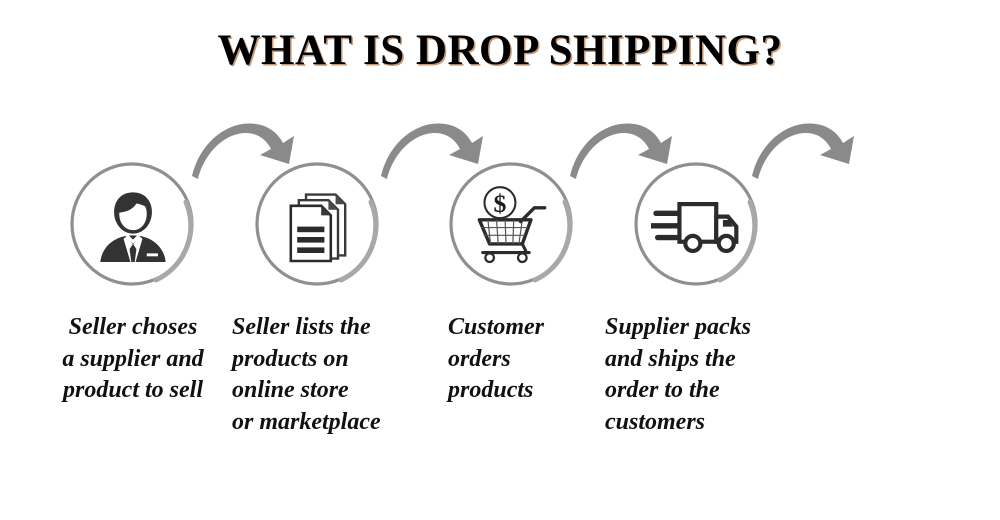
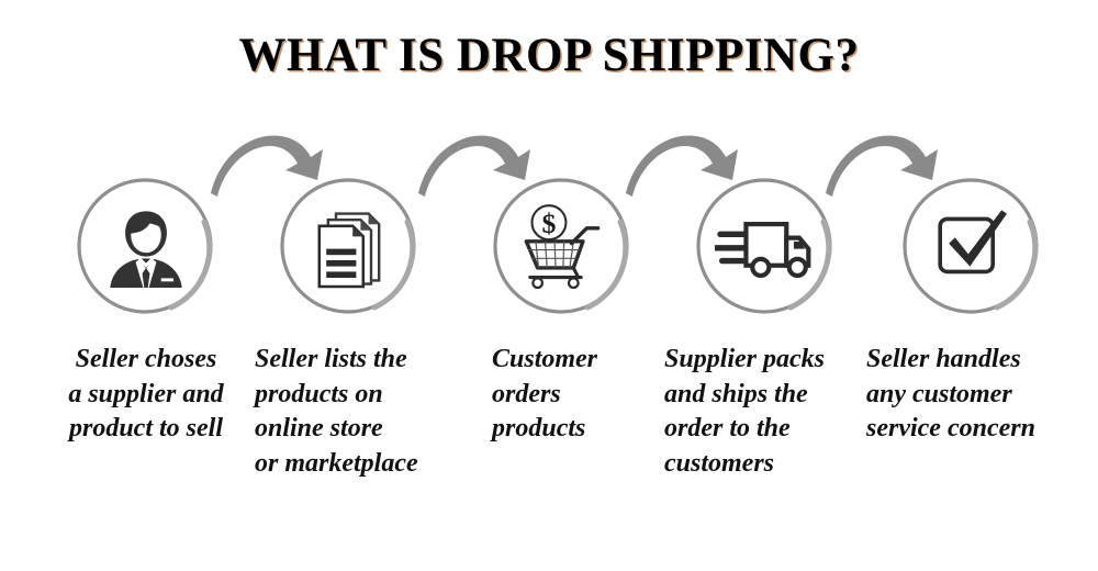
  WHAT IS DROP SHIPPING?
  Seller choses
  a supplier and
  product to sell
  Seller lists the
  products on
  online store
  or marketplace
  $
  Customer
  orders
  products
  Supplier packs
  and ships the
  order to the
  customers
+ Seller handles
+ any customer
+ service concern
